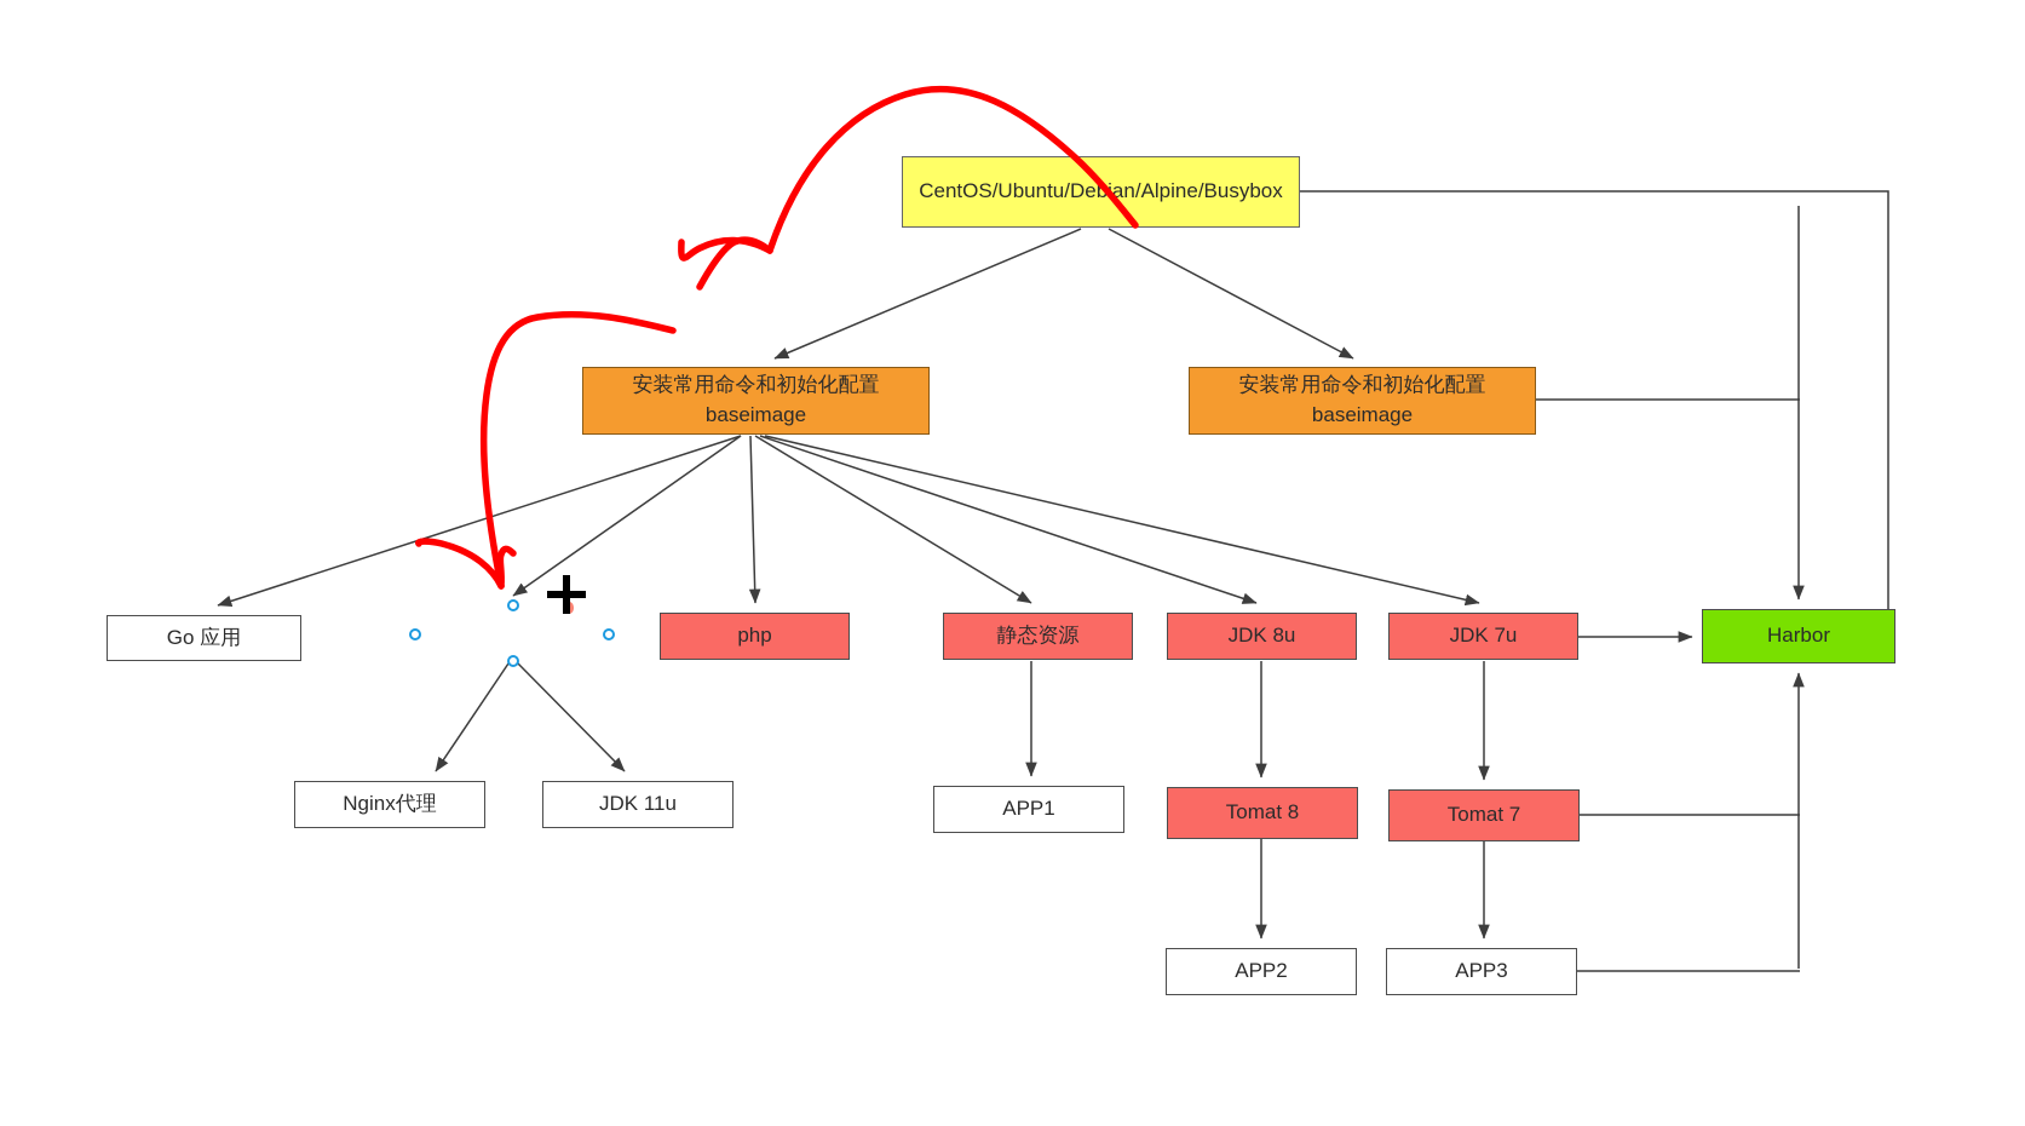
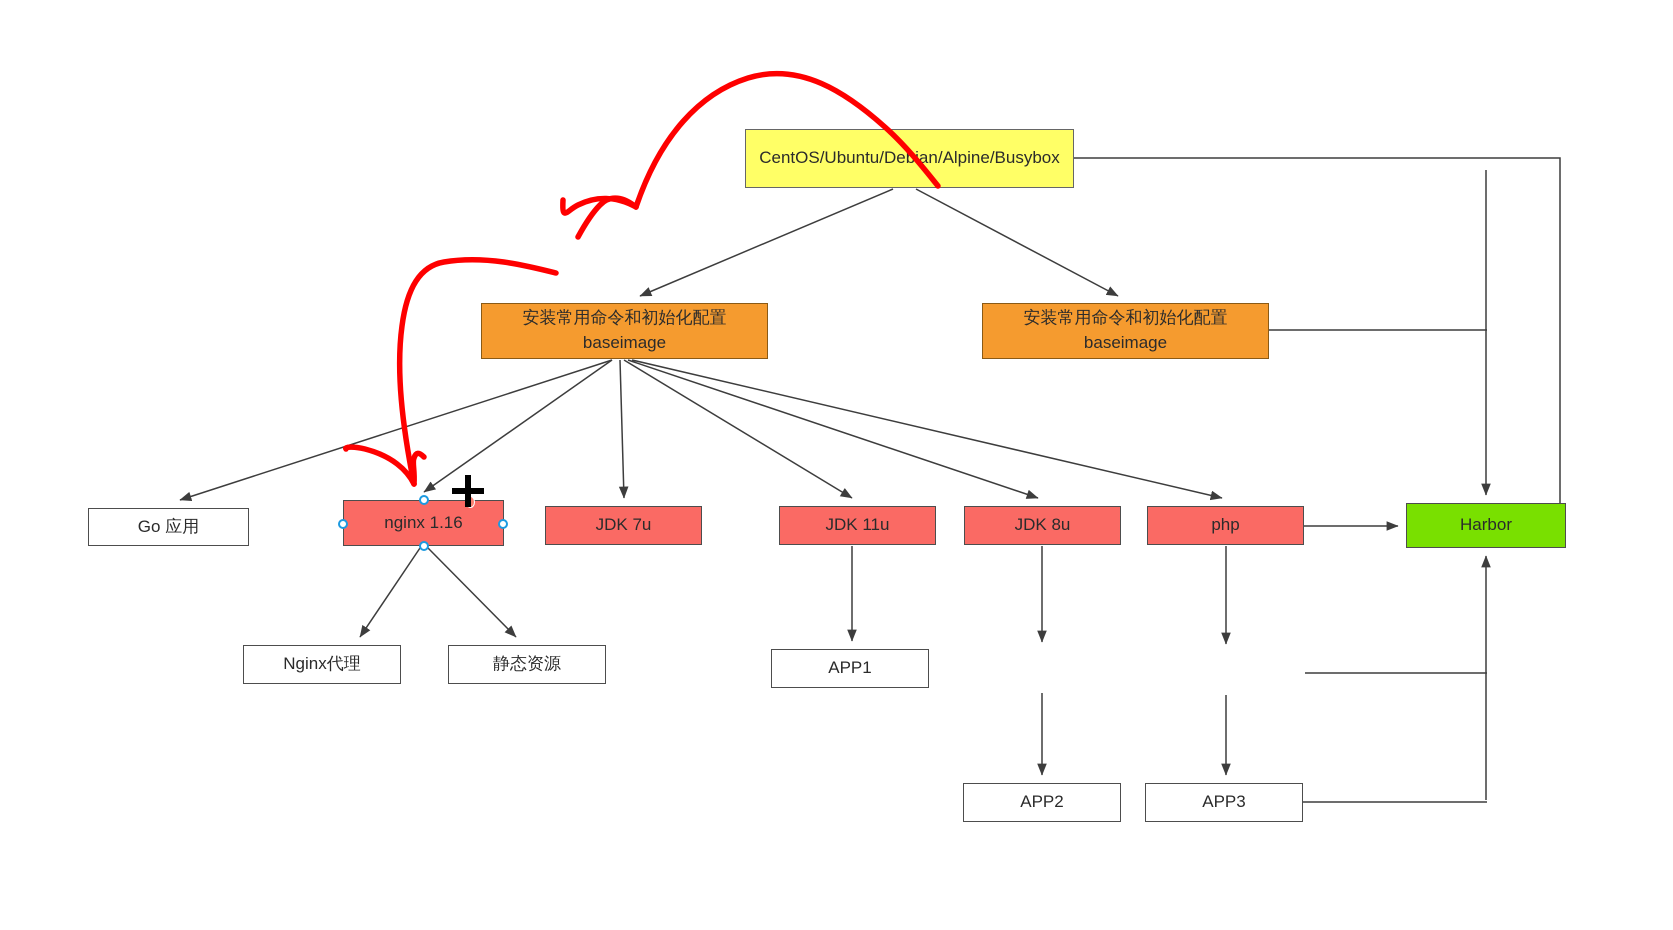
  CentOS/Ubuntu/Deban/Alpine/Busybox
  安装常用命令和初始化配置
  baseimage
  安装常用命令和初始化配置
  baseimage
  Go 应用
+ nginx 1.16
- php
+ JDK 7u
- 静态资源
+ JDK 11u
  JDK 8u
- JDK 7u
+ php
  Harbor
  Nginx代理
- JDK 11u
+ 静态资源
  APP1
- Tomat 8
- Tomat 7
  APP2
  APP3
